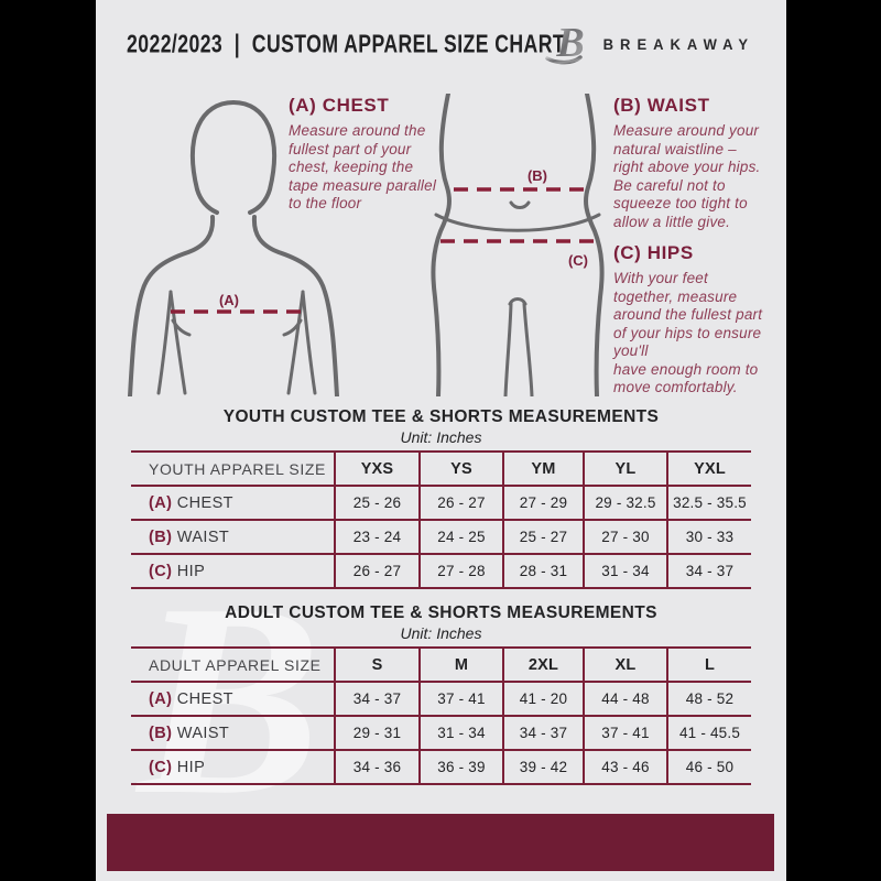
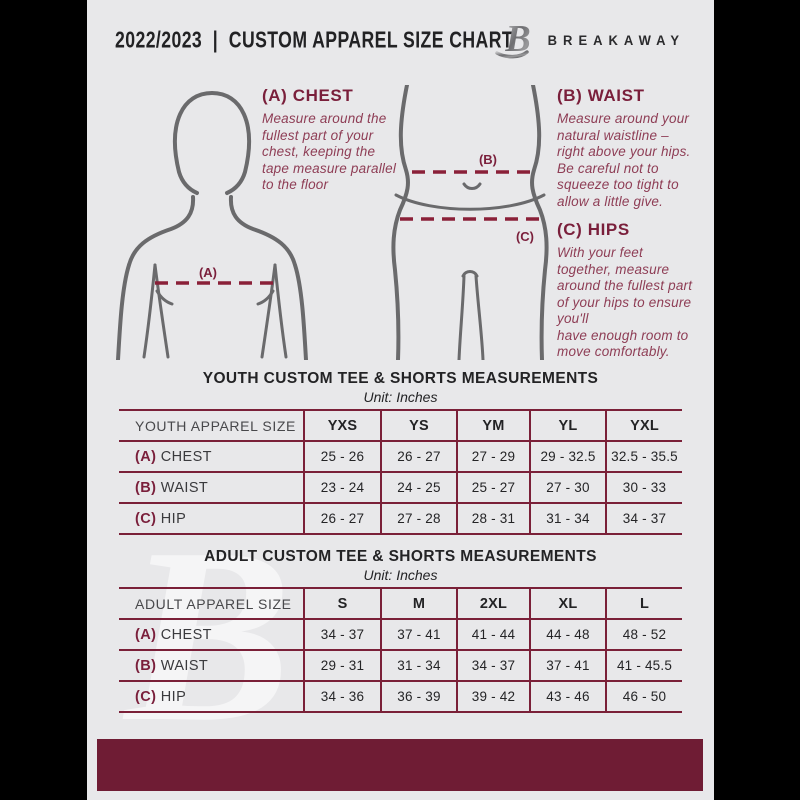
  2022/2023 | CUSTOM APPAREL SIZE CHART
  B
  BREAKAWAY
  (A)
  (A) CHEST
  Measure around the
  fullest part of your
  chest, keeping the
  tape measure parallel
  to the floor
  (B)
  (C)
  (B) WAIST
  Measure around your
  natural waistline –
  right above your hips.
  Be careful not to
  squeeze too tight to
  allow a little give.
  (C) HIPS
  With your feet
  together, measure
  around the fullest part
  of your hips to ensure
  you'll
  have enough room to
  move comfortably.
  YOUTH CUSTOM TEE & SHORTS MEASUREMENTS
  Unit: Inches
  YOUTH APPAREL SIZE
  YXS
  YS
  YM
  YL
  YXL
  (A)
  CHEST
  25 - 26
  26 - 27
  27 - 29
  29 - 32.5
  32.5 - 35.5
  (B)
  WAIST
  23 - 24
  24 - 25
  25 - 27
  27 - 30
  30 - 33
  (C)
  HIP
  26 - 27
  27 - 28
  28 - 31
  31 - 34
  34 - 37
  B
  ADULT CUSTOM TEE & SHORTS MEASUREMENTS
  Unit: Inches
  ADULT APPAREL SIZE
  S
  M
  2XL
  XL
  L
  (A)
  CHEST
  34 - 37
  37 - 41
- 41 - 20
+ 41 - 44
  44 - 48
  48 - 52
  (B)
  WAIST
  29 - 31
  31 - 34
  34 - 37
  37 - 41
  41 - 45.5
  (C)
  HIP
  34 - 36
  36 - 39
  39 - 42
  43 - 46
  46 - 50
